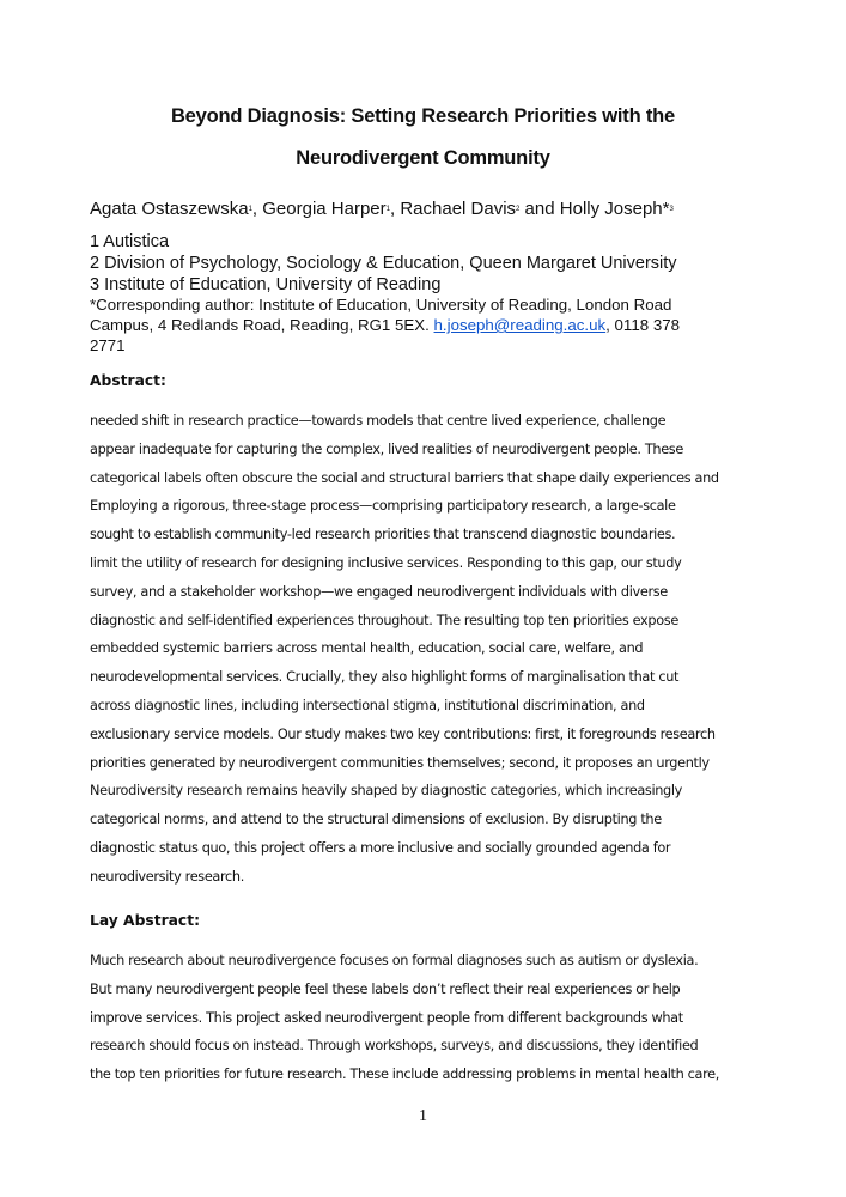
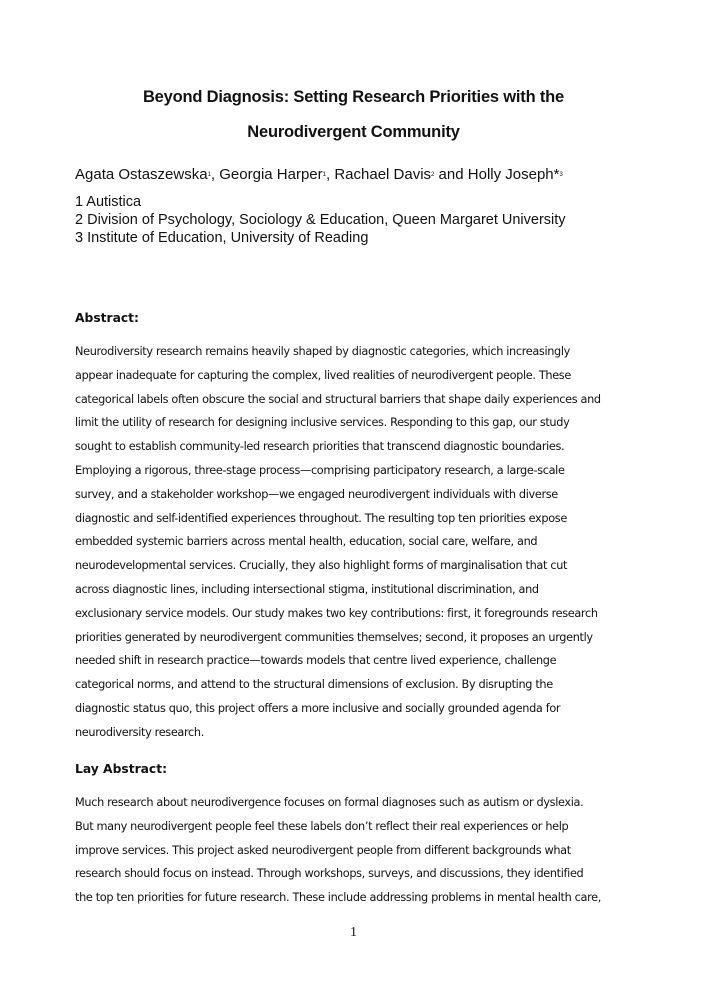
  Beyond Diagnosis: Setting Research Priorities with the
  Neurodivergent Community
  Agata Ostaszewska , Georgia Harper , Rachael Davis and Holly Joseph*
  1 Autistica
  2 Division of Psychology, Sociology & Education, Queen Margaret University
  3 Institute of Education, University of Reading
- *Corresponding author: Institute of Education, University of Reading, London Road
- Campus, 4 Redlands Road, Reading, RG1 5EX. h.joseph@reading.ac.uk, 0118 378
- 2771
  Abstract:
- needed shift in research practice—towards models that centre lived experience, challenge
+ Neurodiversity research remains heavily shaped by diagnostic categories, which increasingly
  appear inadequate for capturing the complex, lived realities of neurodivergent people. These
  categorical labels often obscure the social and structural barriers that shape daily experiences and
- Employing a rigorous, three-stage process—comprising participatory research, a large-scale
+ limit the utility of research for designing inclusive services. Responding to this gap, our study
  sought to establish community-led research priorities that transcend diagnostic boundaries.
- limit the utility of research for designing inclusive services. Responding to this gap, our study
+ Employing a rigorous, three-stage process—comprising participatory research, a large-scale
  survey, and a stakeholder workshop—we engaged neurodivergent individuals with diverse
  diagnostic and self-identified experiences throughout. The resulting top ten priorities expose
  embedded systemic barriers across mental health, education, social care, welfare, and
  neurodevelopmental services. Crucially, they also highlight forms of marginalisation that cut
  across diagnostic lines, including intersectional stigma, institutional discrimination, and
  exclusionary service models. Our study makes two key contributions: first, it foregrounds research
  priorities generated by neurodivergent communities themselves; second, it proposes an urgently
- Neurodiversity research remains heavily shaped by diagnostic categories, which increasingly
+ needed shift in research practice—towards models that centre lived experience, challenge
  categorical norms, and attend to the structural dimensions of exclusion. By disrupting the
  diagnostic status quo, this project offers a more inclusive and socially grounded agenda for
  neurodiversity research.
  Lay Abstract:
  Much research about neurodivergence focuses on formal diagnoses such as autism or dyslexia.
  But many neurodivergent people feel these labels don’t reflect their real experiences or help
  improve services. This project asked neurodivergent people from different backgrounds what
  research should focus on instead. Through workshops, surveys, and discussions, they identified
  the top ten priorities for future research. These include addressing problems in mental health care,
  1
